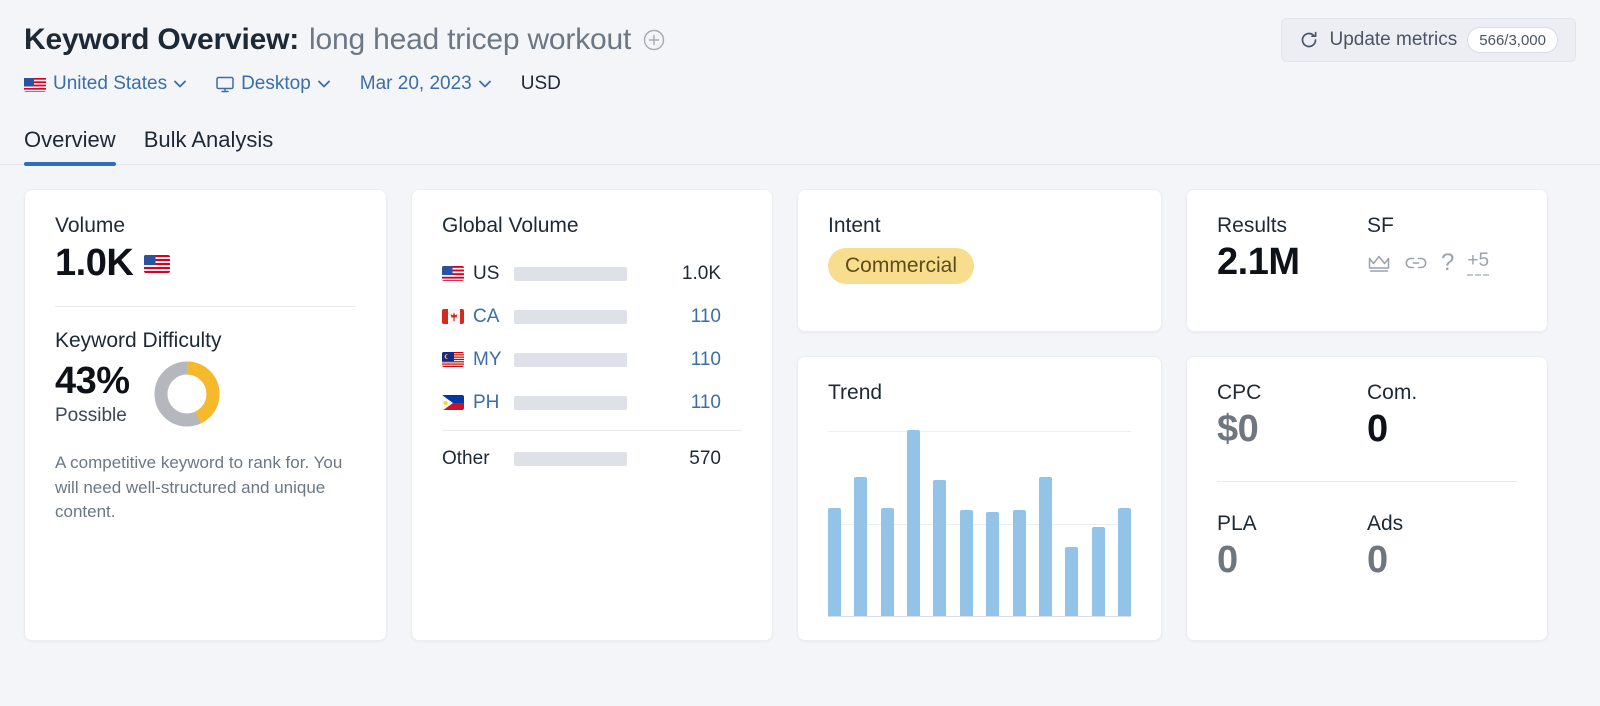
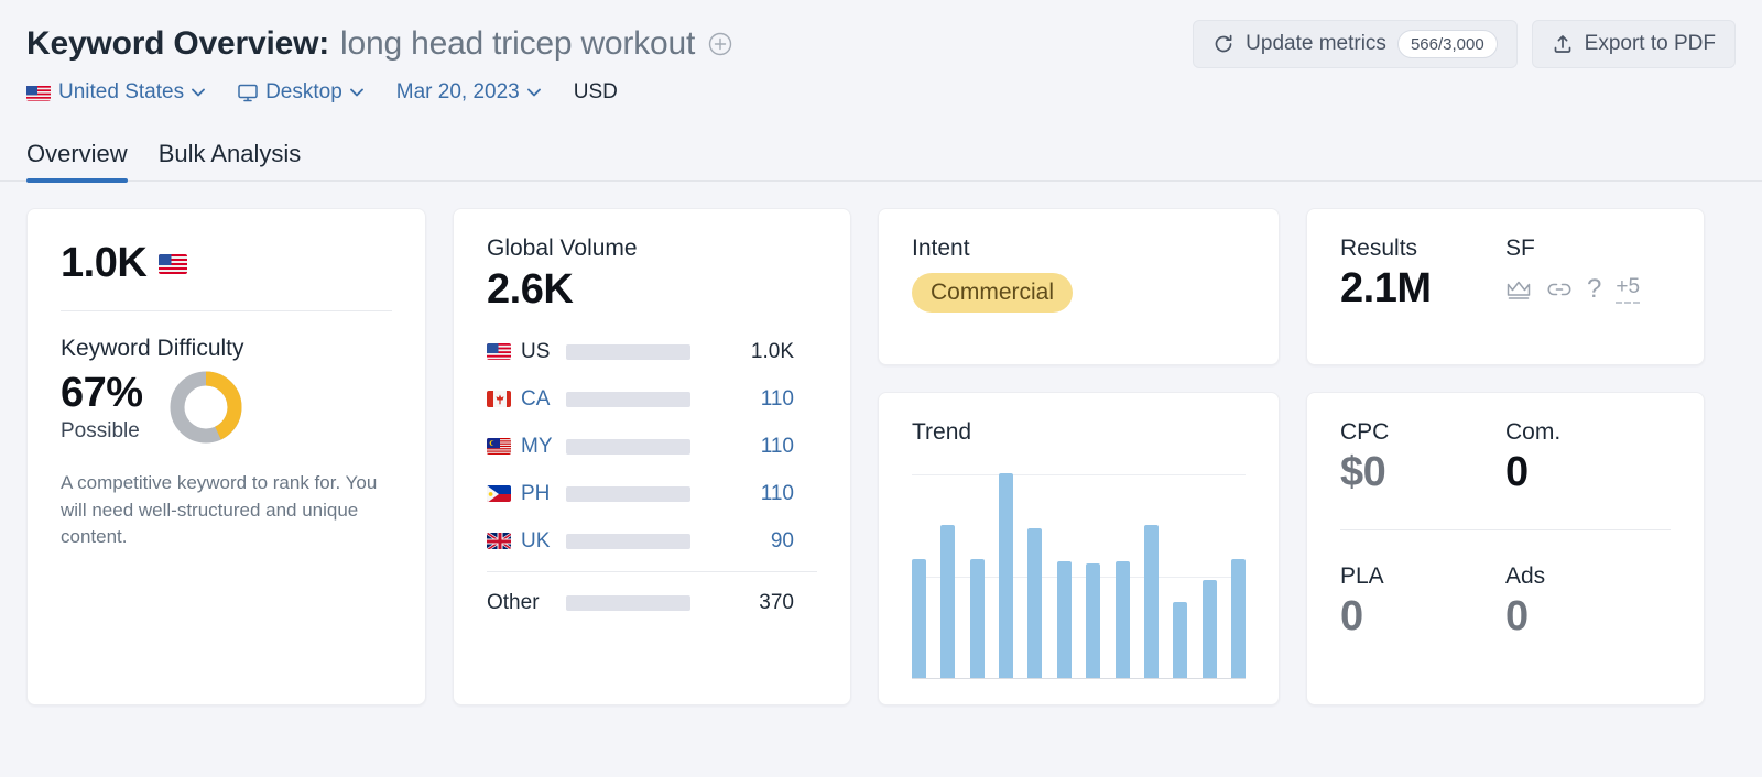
  Keyword Overview:
  long head tricep workout
  United States
  Desktop
  Mar 20, 2023
  USD
  Update metrics
  566/3,000
+ Export to PDF
  Overview
  Bulk Analysis
- Volume
  1.0K
  Keyword Difficulty
- 43%
+ 67%
  Possible
  A competitive keyword to rank for. You will need well-structured and unique content.
  Global Volume
+ 2.6K
  US
  1.0K
  CA
  110
  MY
  110
  PH
  110
+ UK
+ 90
  Other
- 570
+ 370
  Intent
  Commercial
  Trend
  Results
  2.1M
  SF
  ?
  +5
  CPC
  $0
  Com.
  0
  PLA
  0
  Ads
  0
